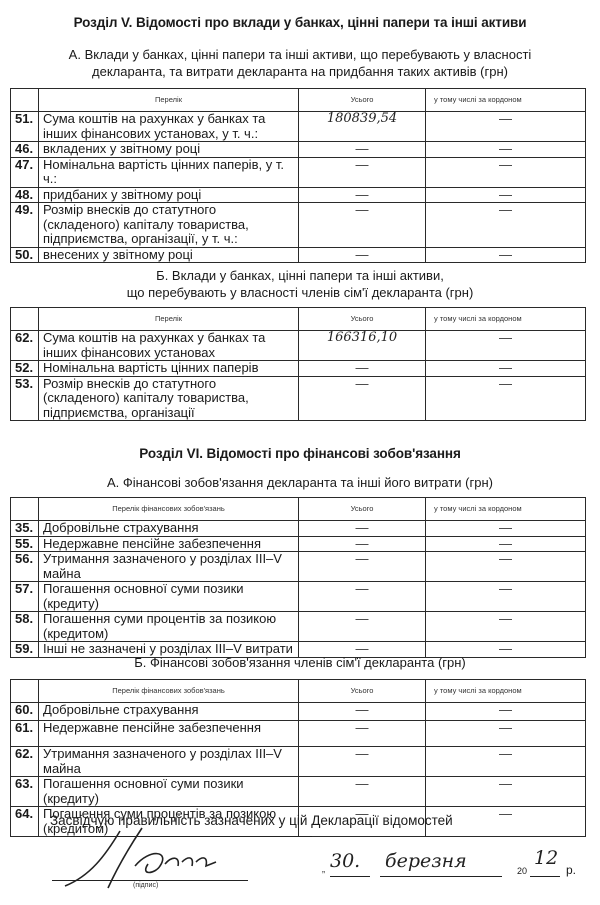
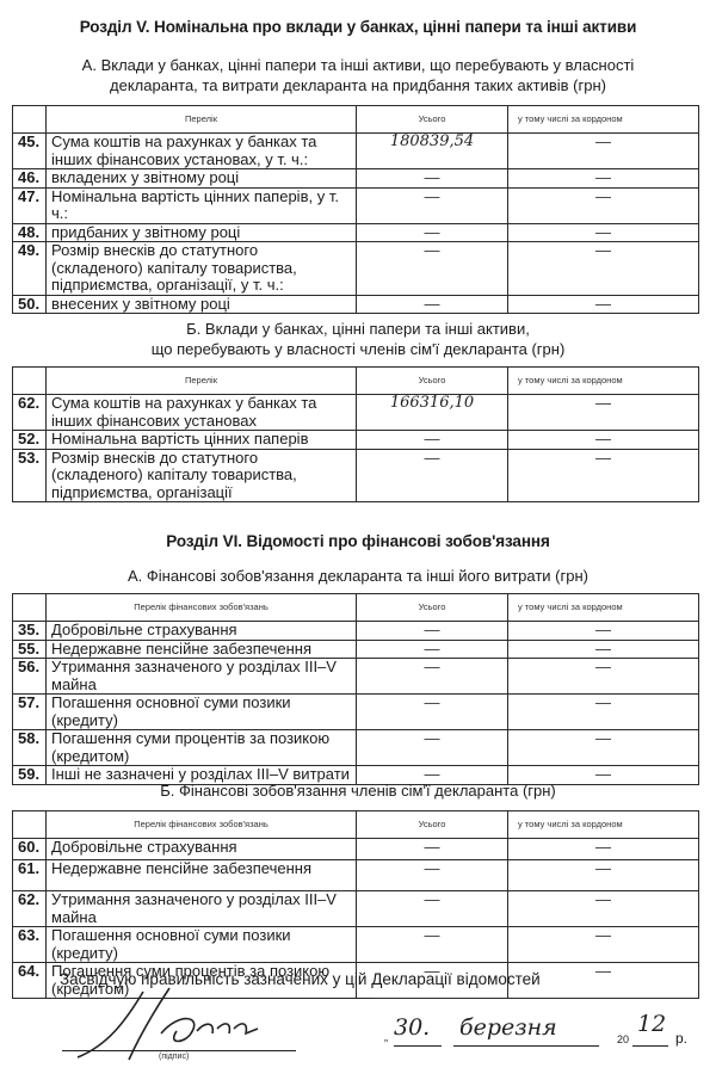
- Розділ V. Відомості про вклади у банках, цінні папери та інші активи
+ Розділ V. Номінальна про вклади у банках, цінні папери та інші активи
  А. Вклади у банках, цінні папери та інші активи, що перебувають у власності
  декларанта, та витрати декларанта на придбання таких активів (грн)
  	Перелік	Усього	у тому числі за кордоном
- 51.	Сума коштів на рахунках у банках та інших фінансових установах, у т. ч.:	180839,54	—
+ 45.	Сума коштів на рахунках у банках та інших фінансових установах, у т. ч.:	180839,54	—
  46.	вкладених у звітному році	—	—
  47.	Номінальна вартість цінних паперів, у т. ч.:	—	—
  48.	придбаних у звітному році	—	—
  49.	Розмір внесків до статутного (складеного) капіталу товариства, підприємства, організації, у т. ч.:	—	—
  50.	внесених у звітному році	—	—
  Б. Вклади у банках, цінні папери та інші активи,
  що перебувають у власності членів сім'ї декларанта (грн)
  	Перелік	Усього	у тому числі за кордоном
  62.	Сума коштів на рахунках у банках та інших фінансових установах	166316,10	—
  52.	Номінальна вартість цінних паперів	—	—
  53.	Розмір внесків до статутного (складеного) капіталу товариства, підприємства, організації	—	—
  Розділ VI. Відомості про фінансові зобов'язання
  А. Фінансові зобов'язання декларанта та інші його витрати (грн)
  	Перелік фінансових зобов'язань	Усього	у тому числі за кордоном
  35.	Добровільне страхування	—	—
  55.	Недержавне пенсійне забезпечення	—	—
  56.	Утримання зазначеного у розділах III–V майна	—	—
  57.	Погашення основної суми позики (кредиту)	—	—
  58.	Погашення суми процентів за позикою (кредитом)	—	—
  59.	Інші не зазначені у розділах III–V витрати	—	—
  Б. Фінансові зобов'язання членів сім'ї декларанта (грн)
  	Перелік фінансових зобов'язань	Усього	у тому числі за кордоном
  60.	Добровільне страхування	—	—
  61.	Недержавне пенсійне забезпечення	—	—
  62.	Утримання зазначеного у розділах III–V майна	—	—
  63.	Погашення основної суми позики (кредиту)	—	—
  64.	Погашення суми процентів за позикою (кредитом)	—	—
  Засвідчую правильність зазначених у цій Декларації відомостей
  „
  30.
  березня
  20
  12
  р.
